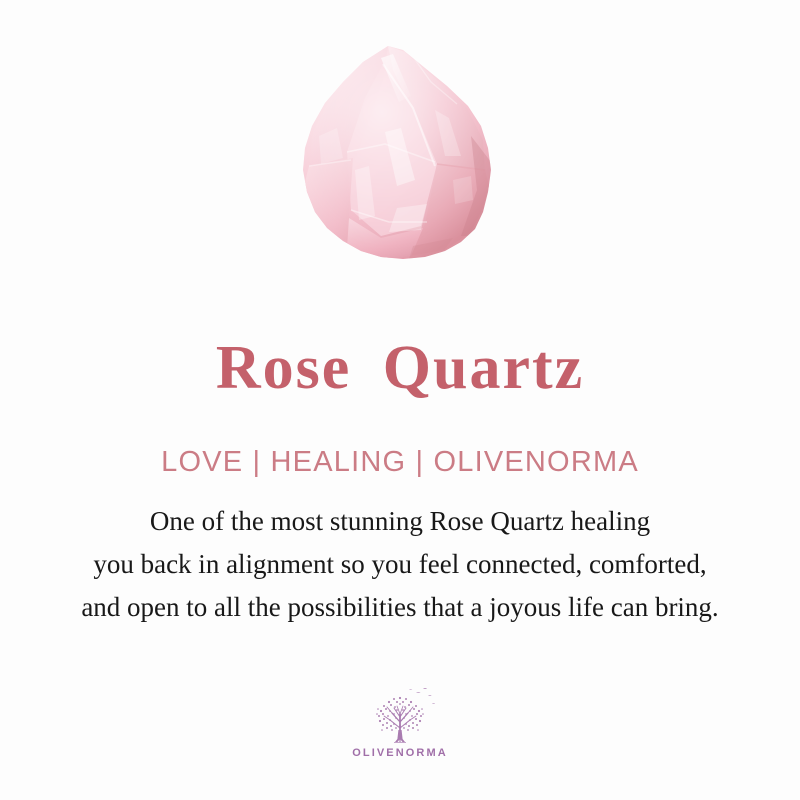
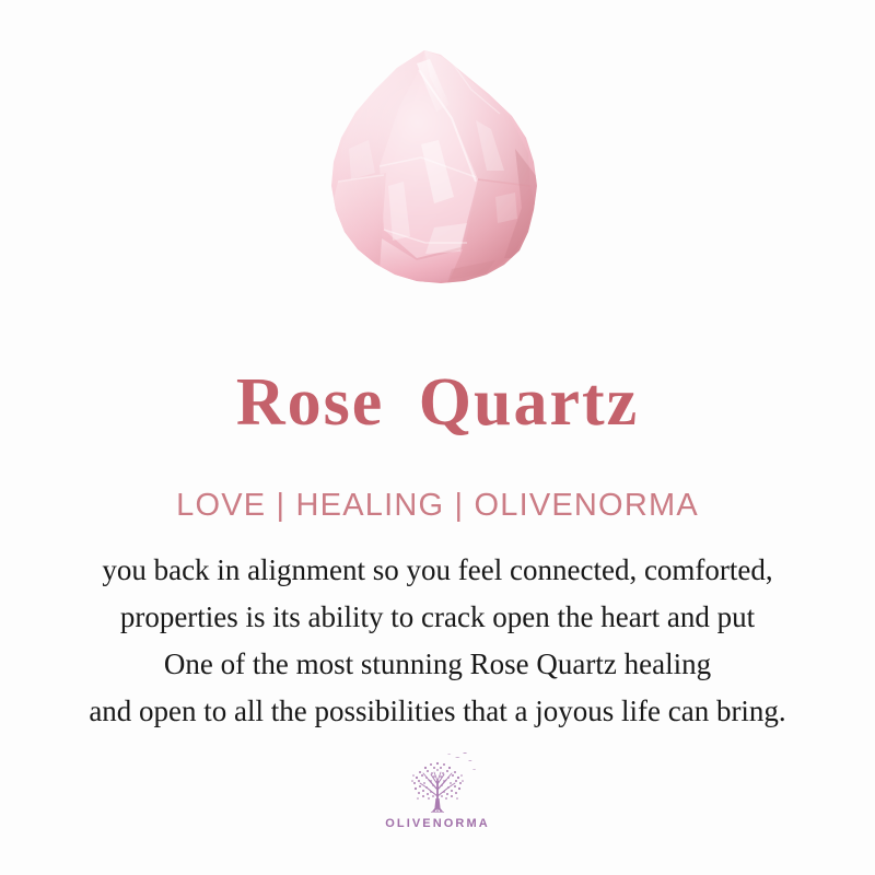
  Rose Quartz
  LOVE | HEALING | OLIVENORMA
- One of the most stunning Rose Quartz healing
+ you back in alignment so you feel connected, comforted,
+ properties is its ability to crack open the heart and put
- you back in alignment so you feel connected, comforted,
+ One of the most stunning Rose Quartz healing
  and open to all the possibilities that a joyous life can bring.
  OLIVENORMA
